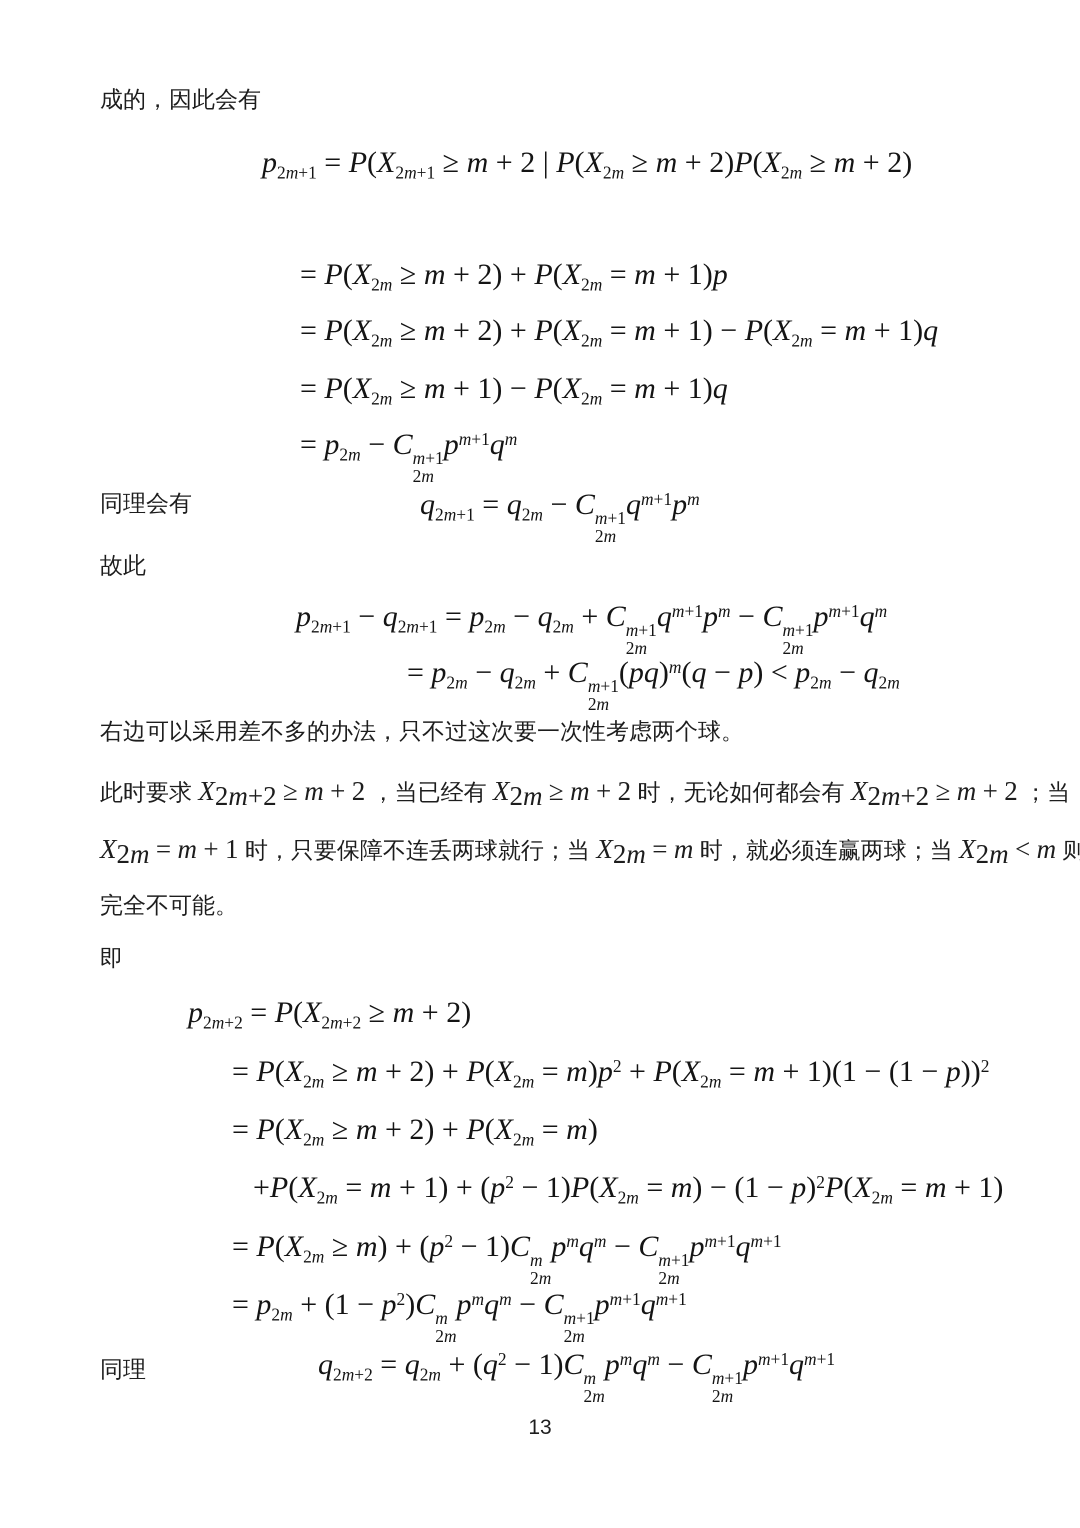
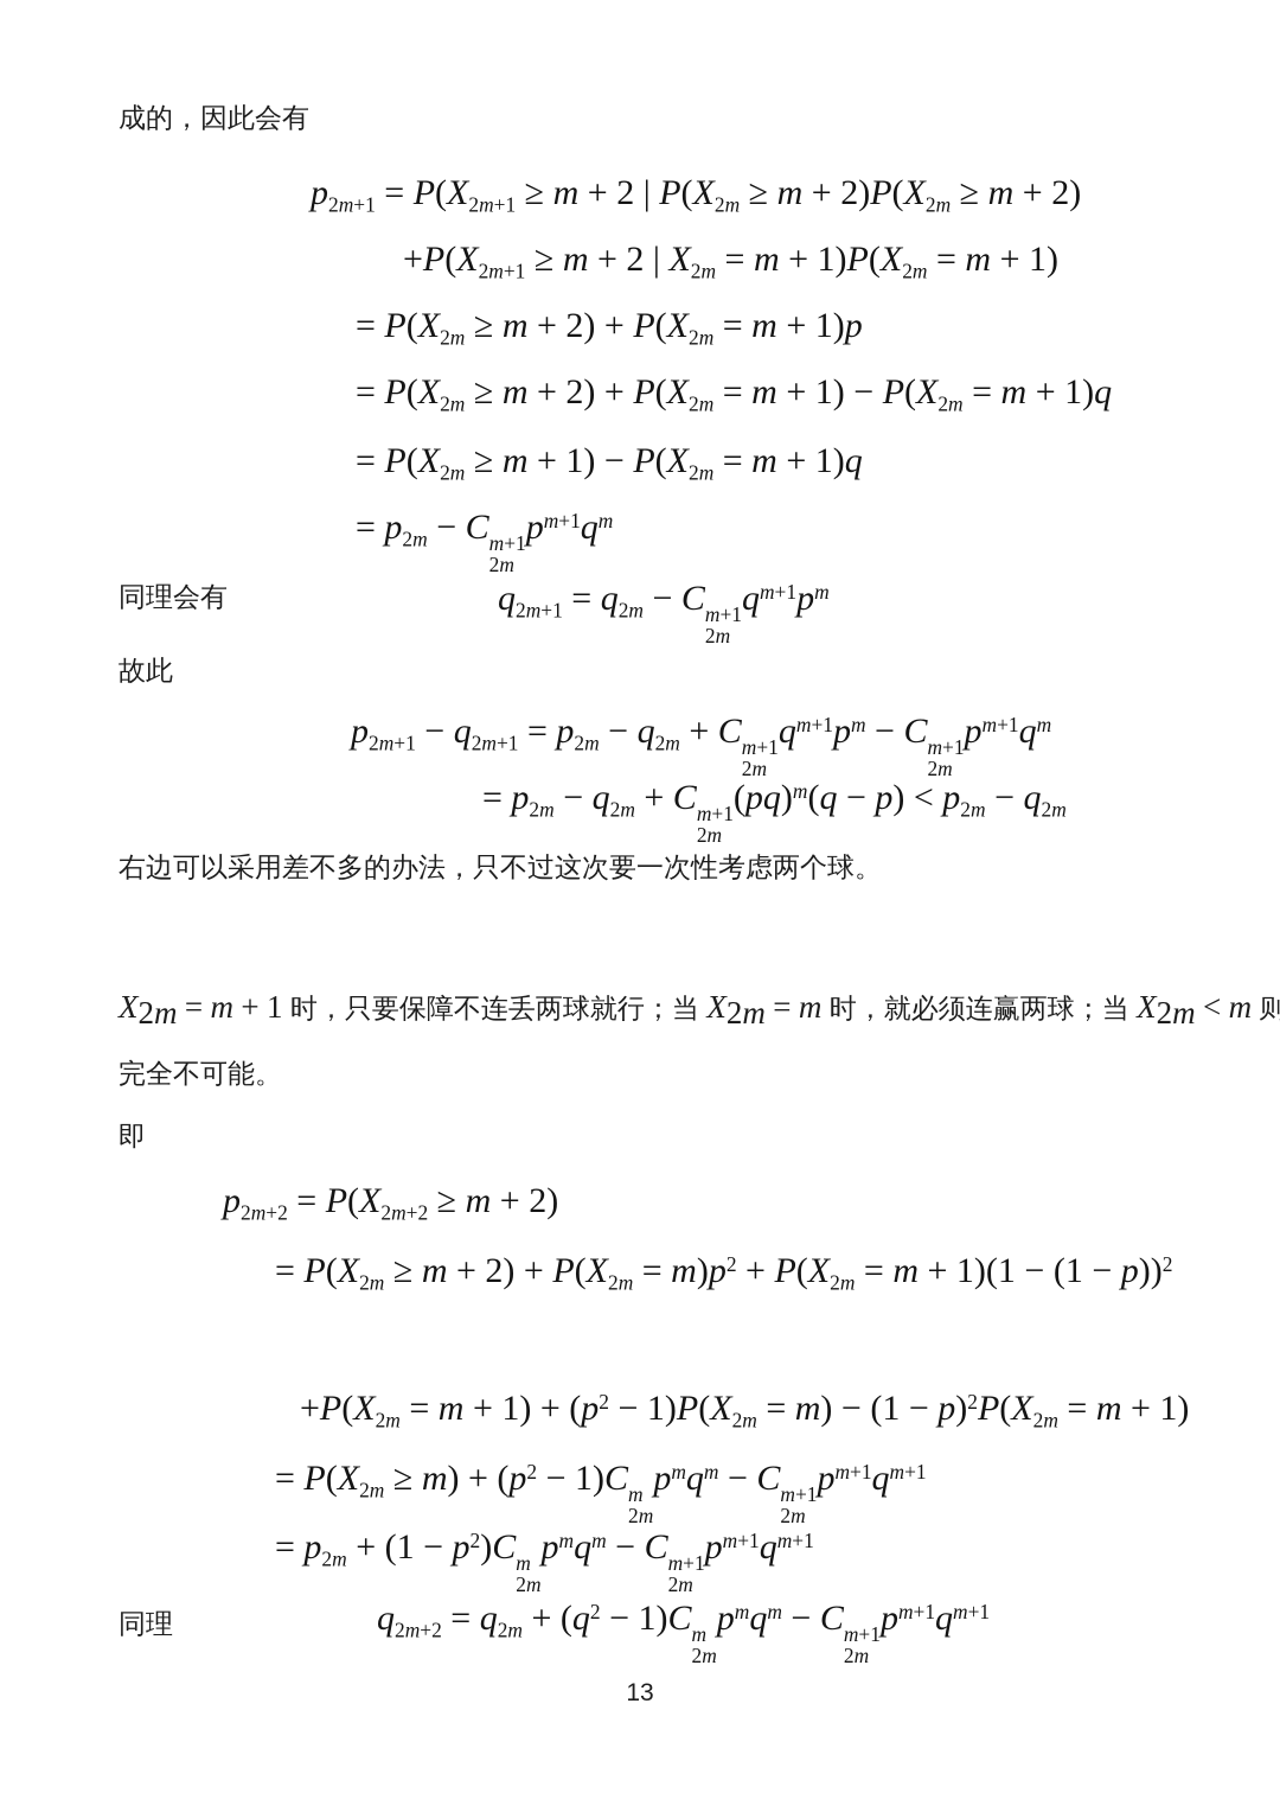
  成的，因此会有
  p2m+1 = P(X2m+1 ≥ m + 2 | P(X2m ≥ m + 2)P(X2m ≥ m + 2)
+ +P(X2m+1 ≥ m + 2 | X2m = m + 1)P(X2m = m + 1)
  = P(X2m ≥ m + 2) + P(X2m = m + 1)p
  = P(X2m ≥ m + 2) + P(X2m = m + 1) − P(X2m = m + 1)q
  = P(X2m ≥ m + 1) − P(X2m = m + 1)q
  = p2m − C
  m+1
  2m
  pm+1qm
  同理会有
  q2m+1 = q2m − C
  m+1
  2m
  qm+1pm
  故此
  p2m+1 − q2m+1 = p2m − q2m + C
  m+1
  2m
  qm+1pm − C
  m+1
  2m
  pm+1qm
  = p2m − q2m + C
  m+1
  2m
  (pq)m(q − p) < p2m − q2m
  右边可以采用差不多的办法，只不过这次要一次性考虑两个球。
- 此时要求 X2m+2 ≥ m + 2 ，当已经有 X2m ≥ m + 2 时，无论如何都会有 X2m+2 ≥ m + 2 ；当
  X2m = m + 1 时，只要保障不连丢两球就行；当 X2m = m 时，就必须连赢两球；当 X2m < m 则
  完全不可能。
  即
  p2m+2 = P(X2m+2 ≥ m + 2)
  = P(X2m ≥ m + 2) + P(X2m = m)p2 + P(X2m = m + 1)(1 − (1 − p))2
- = P(X2m ≥ m + 2) + P(X2m = m)
  +P(X2m = m + 1) + (p2 − 1)P(X2m = m) − (1 − p)2P(X2m = m + 1)
  = P(X2m ≥ m) + (p2 − 1)C
  m
  2m
  pmqm − C
  m+1
  2m
  pm+1qm+1
  = p2m + (1 − p2)C
  m
  2m
  pmqm − C
  m+1
  2m
  pm+1qm+1
  同理
  q2m+2 = q2m + (q2 − 1)C
  m
  2m
  pmqm − C
  m+1
  2m
  pm+1qm+1
  13
